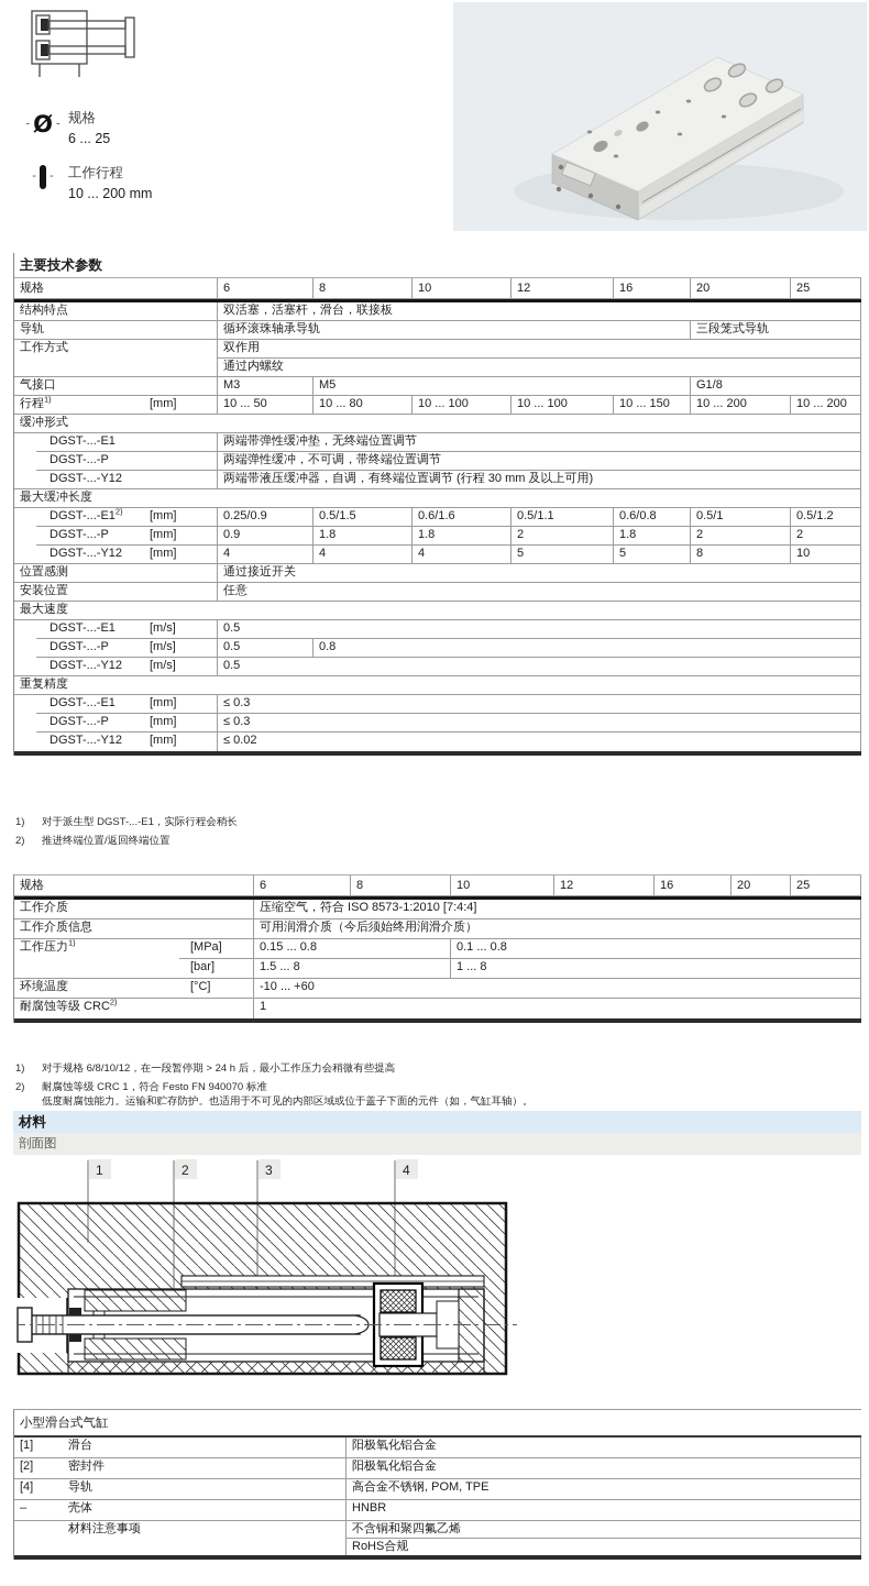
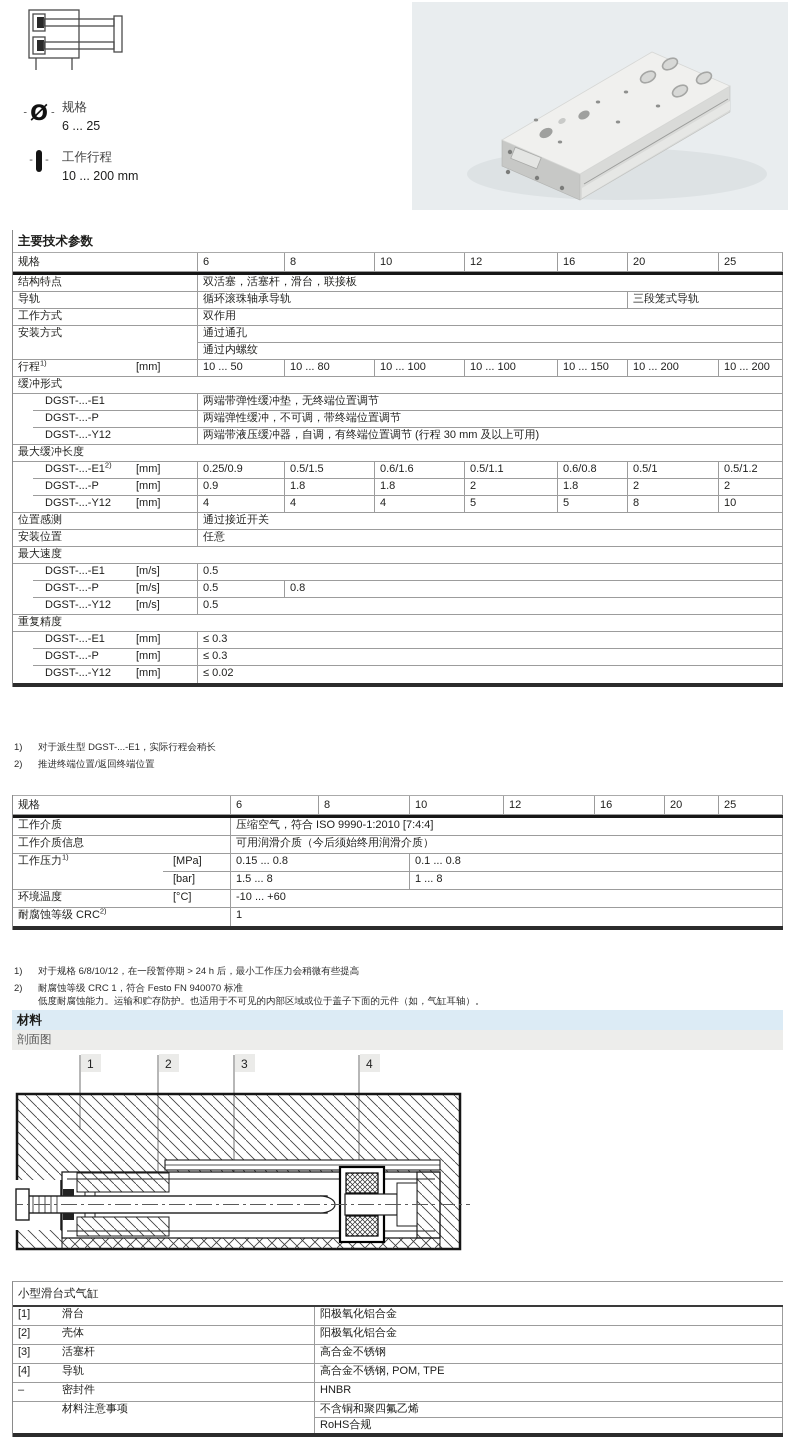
  - Ø -
  规格
  6 ... 25
  - -
  工作行程
  10 ... 200 mm
  主要技术参数
  规格
  6
  8
  10
  12
  16
  20
  25
  结构特点
  双活塞，活塞杆，滑台，联接板
  导轨
  循环滚珠轴承导轨
  三段笼式导轨
  工作方式
  双作用
+ 安装方式
+ 通过通孔
  通过内螺纹
- 气接口
- M3
- M5
- G1/8
  行程1)
  [mm]
  10 ... 50
  10 ... 80
  10 ... 100
  10 ... 100
  10 ... 150
  10 ... 200
  10 ... 200
  缓冲形式
  DGST-...-E1
  两端带弹性缓冲垫，无终端位置调节
  DGST-...-P
  两端弹性缓冲，不可调，带终端位置调节
  DGST-...-Y12
  两端带液压缓冲器，自调，有终端位置调节 (行程 30 mm 及以上可用)
  最大缓冲长度
  DGST-...-E12)
  [mm]
  0.25/0.9
  0.5/1.5
  0.6/1.6
  0.5/1.1
  0.6/0.8
  0.5/1
  0.5/1.2
  DGST-...-P
  [mm]
  0.9
  1.8
  1.8
  2
  1.8
  2
  2
  DGST-...-Y12
  [mm]
  4
  4
  4
  5
  5
  8
  10
  位置感测
  通过接近开关
  安装位置
  任意
  最大速度
  DGST-...-E1
  [m/s]
  0.5
  DGST-...-P
  [m/s]
  0.5
  0.8
  DGST-...-Y12
  [m/s]
  0.5
  重复精度
  DGST-...-E1
  [mm]
  ≤ 0.3
  DGST-...-P
  [mm]
  ≤ 0.3
  DGST-...-Y12
  [mm]
  ≤ 0.02
  1)
  对于派生型 DGST-...-E1，实际行程会稍长
  2)
  推进终端位置/返回终端位置
  规格
  6
  8
  10
  12
  16
  20
  25
  工作介质
- 压缩空气，符合 ISO 8573-1:2010 [7:4:4]
+ 压缩空气，符合 ISO 9990-1:2010 [7:4:4]
  工作介质信息
  可用润滑介质（今后须始终用润滑介质）
  工作压力1)
  [MPa]
  0.15 ... 0.8
  0.1 ... 0.8
  [bar]
  1.5 ... 8
  1 ... 8
  环境温度
  [°C]
  -10 ... +60
  耐腐蚀等级 CRC2)
  1
  1)
  对于规格 6/8/10/12，在一段暂停期 > 24 h 后，最小工作压力会稍微有些提高
  2)
  耐腐蚀等级 CRC 1，符合 Festo FN 940070 标准
  低度耐腐蚀能力。运输和贮存防护。也适用于不可见的内部区域或位于盖子下面的元件（如，气缸耳轴）。
  材料
  剖面图
  1
  2
  3
  4
  小型滑台式气缸
  [1]
  滑台
  阳极氧化铝合金
  [2]
- 密封件
+ 壳体
  阳极氧化铝合金
+ [3]
+ 活塞杆
+ 高合金不锈钢
  [4]
  导轨
  高合金不锈钢, POM, TPE
  –
- 壳体
+ 密封件
  HNBR
  材料注意事项
  不含铜和聚四氟乙烯
  RoHS合规
